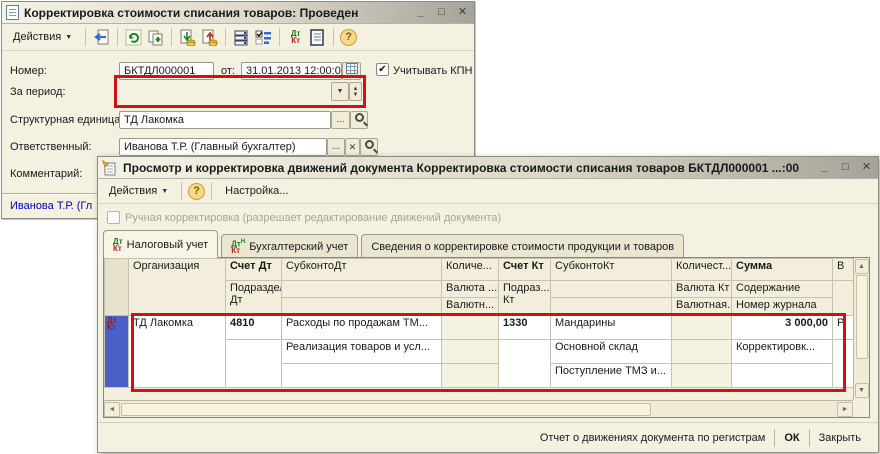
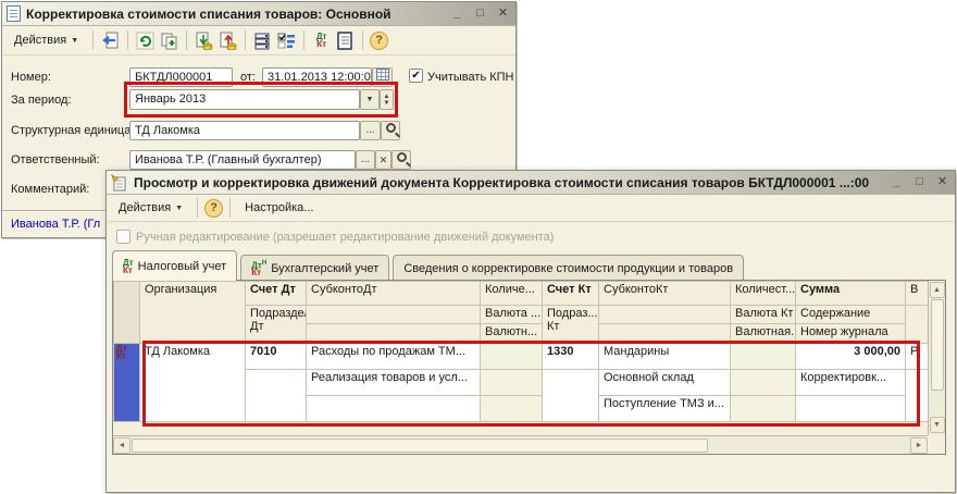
- Корректировка стоимости списания товаров: Проведен
+ Корректировка стоимости списания товаров: Основной
  _
  □
  ✕
  Действия
  Дт
  Кт
  ?
  Номер:
  БКТДЛ000001
  от:
  31.01.2013 12:00:0
  ✔
  Учитывать КПН
  За период:
+ Январь 2013
  Структурная единица
  ТД Лакомка
  ...
  Ответственный:
  Иванова Т.Р. (Главный бухгалтер)
  ...
  ✕
  Комментарий:
  Иванова Т.Р. (Гл
  Просмотр и корректировка движений документа Корректировка стоимости списания товаров БКТДЛ000001 ...:00
  _
  □
  ✕
  Действия
  ?
  Настройка...
- Ручная корректировка (разрешает редактирование движений документа)
+ Ручная редактирование (разрешает редактирование движений документа)
  Дт
  Кт
  Налоговый учет
  Кт
  Бухгалтерский учет
  Сведения о корректировке стоимости продукции и товаров
  	Организация	Счет Дт	СубконтоДт	Количе...	Счет Кт	СубконтоКт	Количест...	Сумма	В
  Подразде Дт		Валюта ...	Подраз... Кт		Валюта Кт	Содержание
  	Валютн...		Валютная.	Номер журнала
- ДтКт	ТД Лакомка	4810	Расходы по продажам ТМ...		1330	Мандарины		3 000,00	Р
+ ДтКт	ТД Лакомка	7010	Расходы по продажам ТМ...		1330	Мандарины		3 000,00	Р
  	Реализация товаров и усл...			Основной склад		Корректировк...
  		Поступление ТМЗ и...
- Отчет о движениях документа по регистрам
- ОК
- Закрыть
